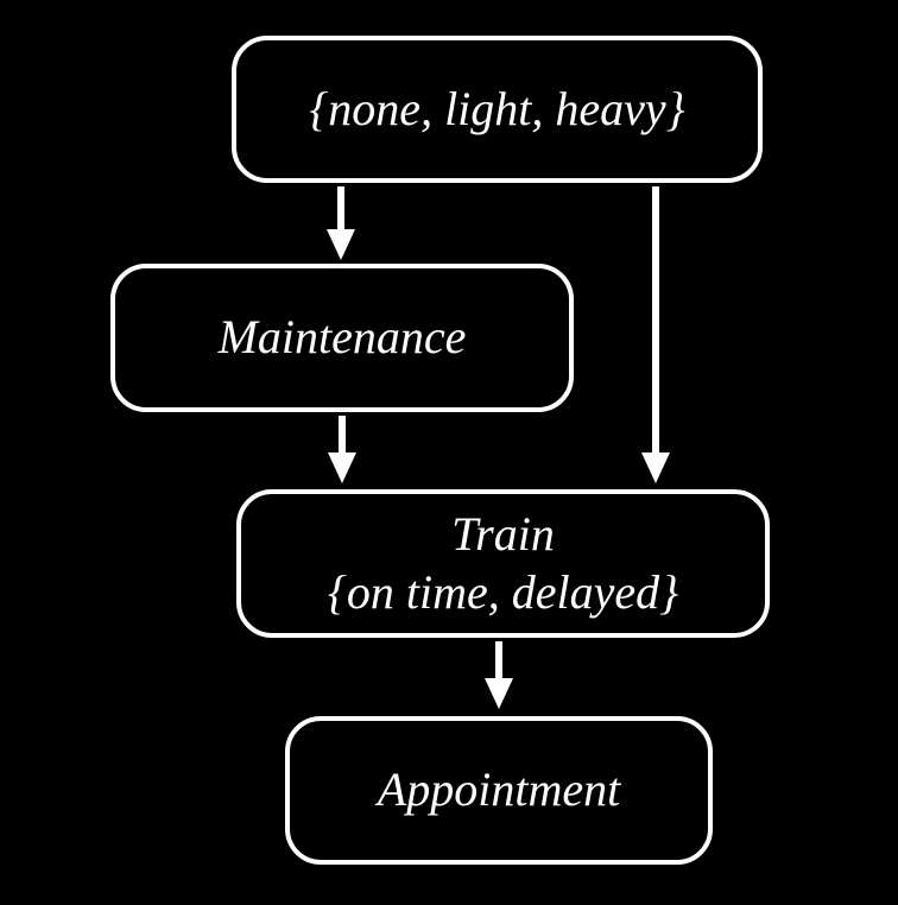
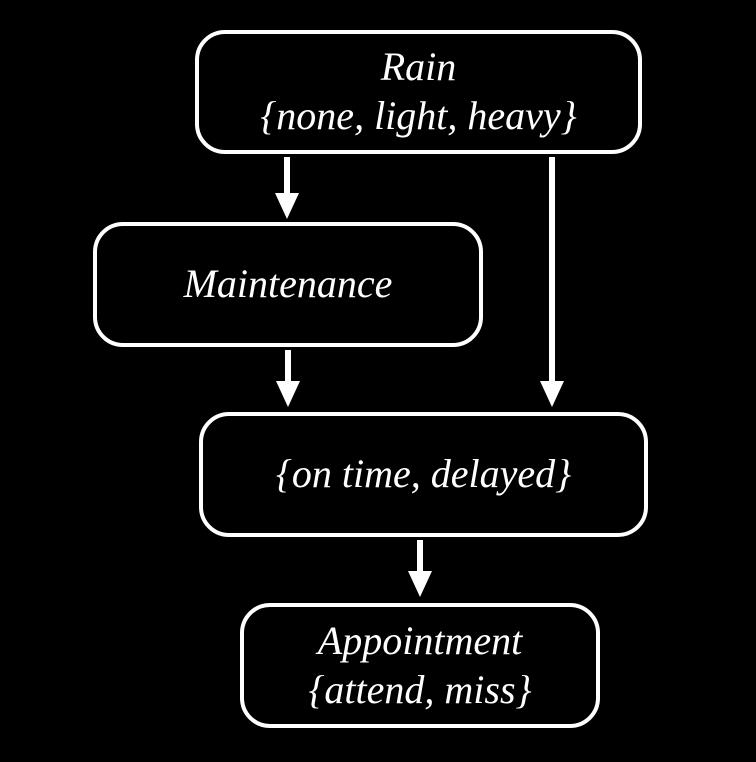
+ Rain
  {none, light, heavy}
  Maintenance
- Train
  {on time, delayed}
  Appointment
+ {attend, miss}
